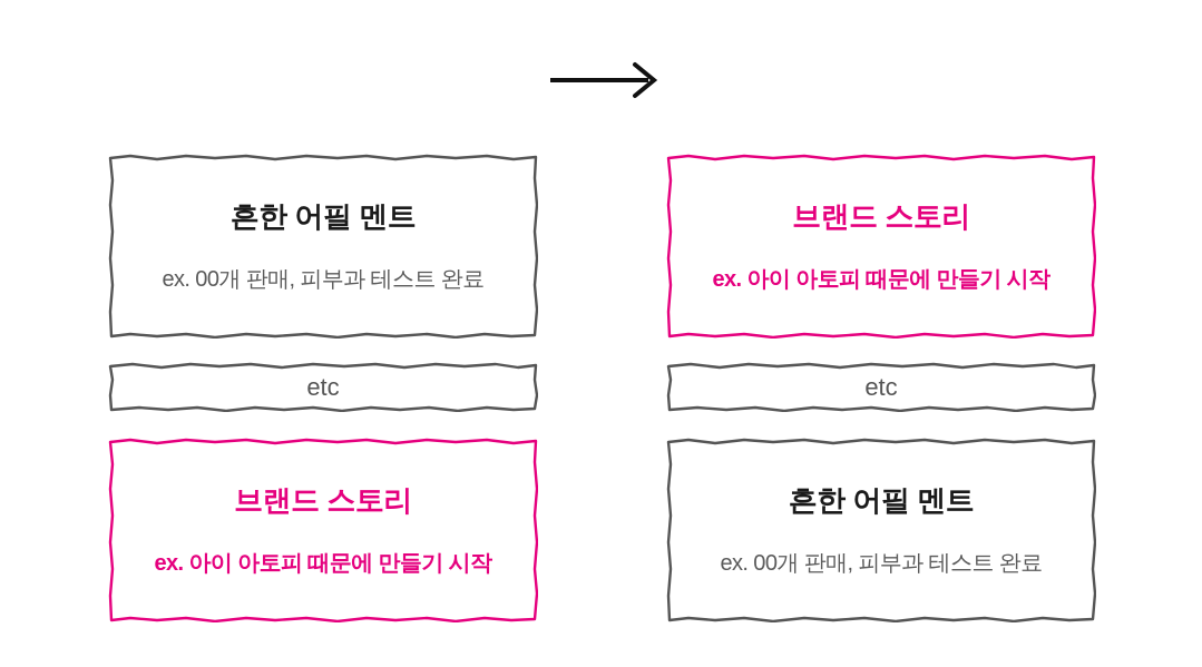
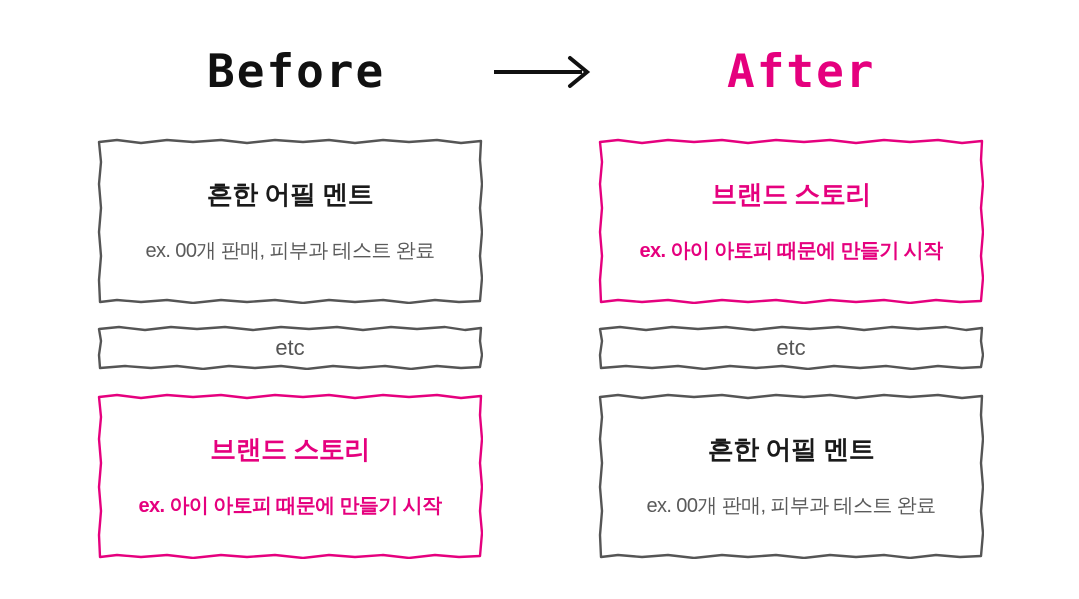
+ Before
+ After
  흔한 어필 멘트
  ex. 00개 판매, 피부과 테스트 완료
  etc
  브랜드 스토리
  ex. 아이 아토피 때문에 만들기 시작
  브랜드 스토리
  ex. 아이 아토피 때문에 만들기 시작
  etc
  흔한 어필 멘트
  ex. 00개 판매, 피부과 테스트 완료
